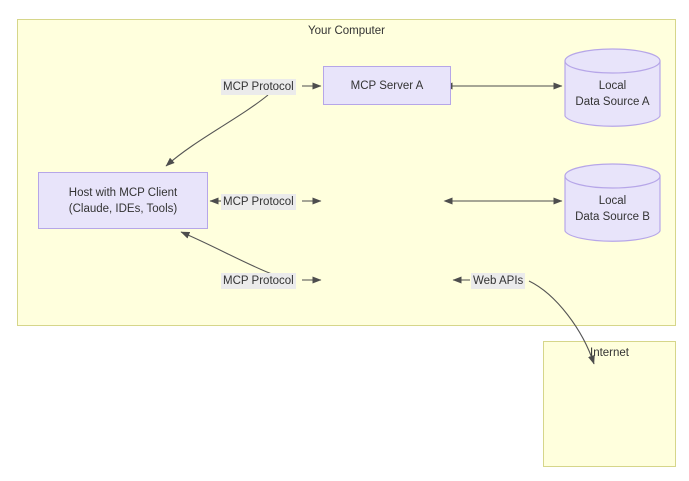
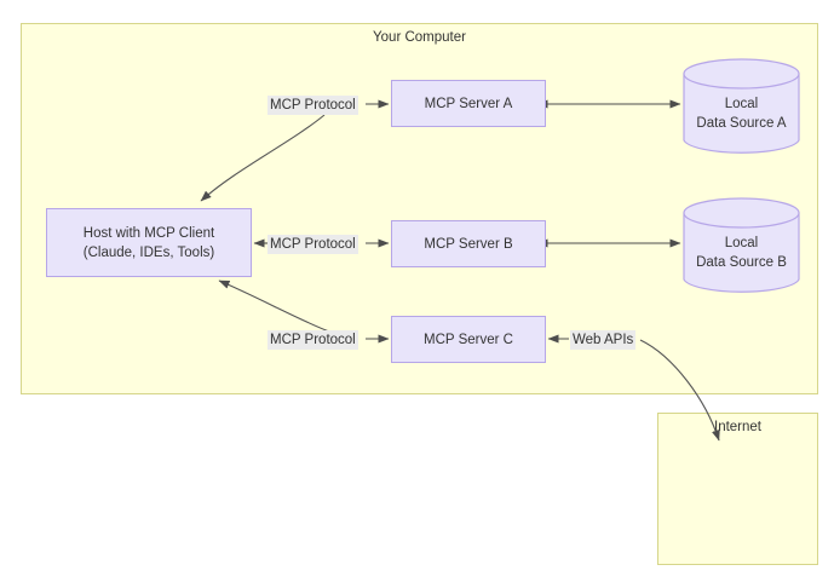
  Your Computer
  Internet
  Host with MCP Client
  (Claude, IDEs, Tools)
  MCP Server A
+ MCP Server B
+ MCP Server C
  Local
  Data Source A
  Local
  Data Source B
  MCP Protocol
  MCP Protocol
  MCP Protocol
  Web APIs
